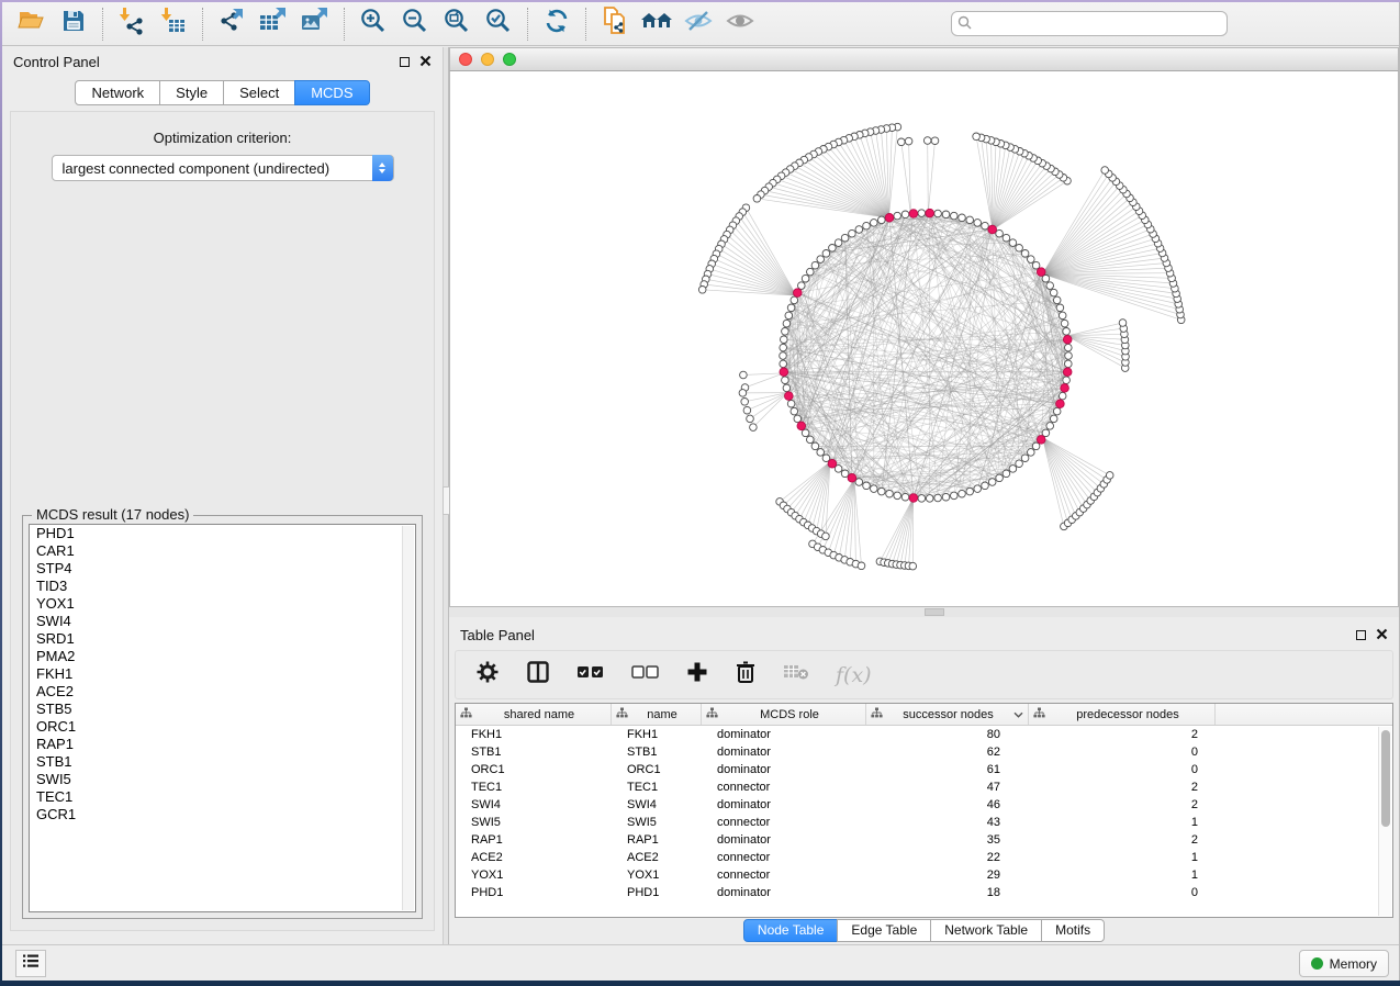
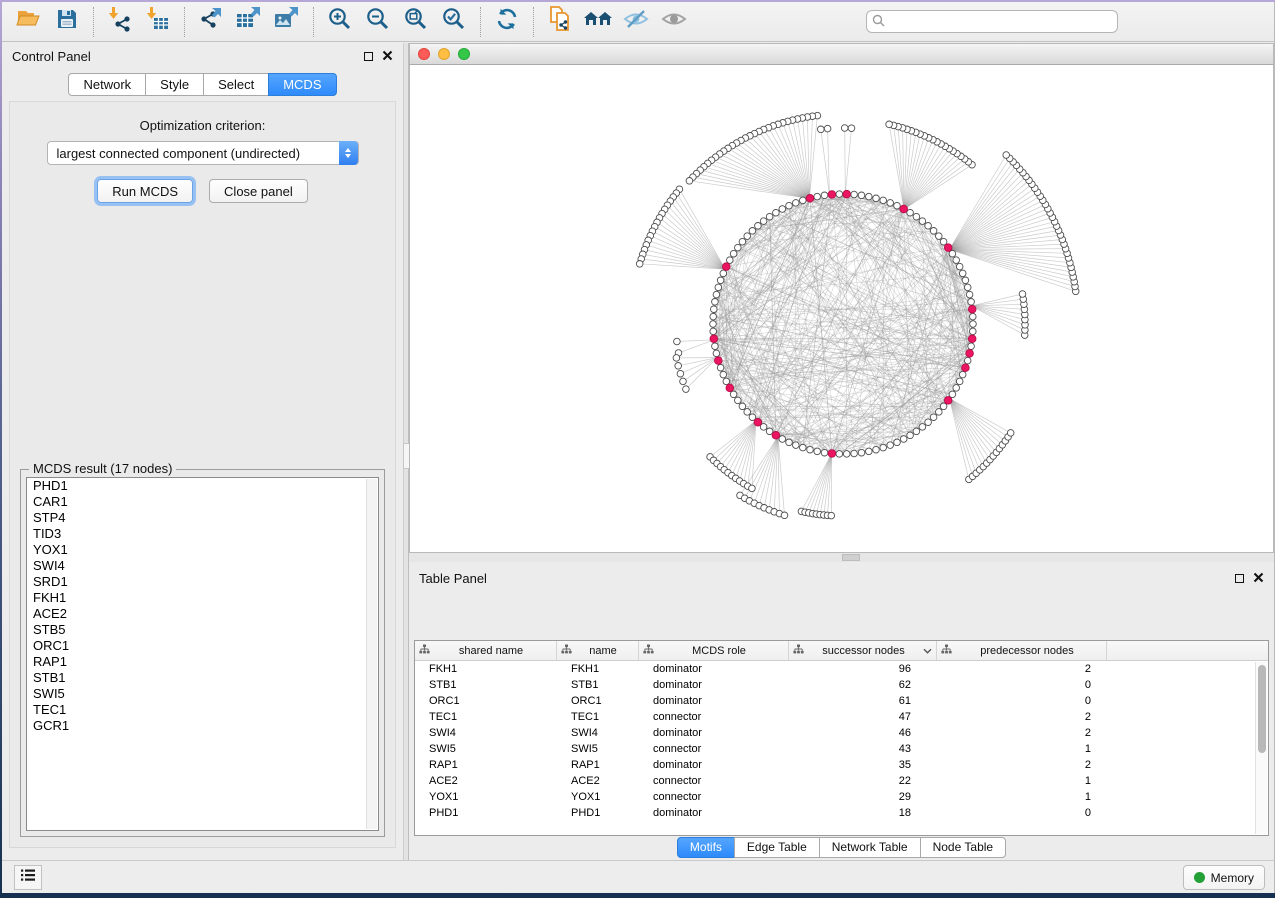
  Control Panel
  Network
  Style
  Select
  MCDS
  Optimization criterion:
  largest connected component (undirected)
+ Run MCDS
+ Close panel
  MCDS result (17 nodes)
  PHD1
  CAR1
  STP4
  TID3
  YOX1
  SWI4
  SRD1
- PMA2
  FKH1
  ACE2
  STB5
  ORC1
  RAP1
  STB1
  SWI5
  TEC1
  GCR1
  Table Panel
- f(x)
  shared name
  name
  MCDS role
  successor nodes
  predecessor nodes
  FKH1
  FKH1
  dominator
- 80
+ 96
  2
  STB1
  STB1
  dominator
  62
  0
  ORC1
  ORC1
  dominator
  61
  0
  TEC1
  TEC1
  connector
  47
  2
  SWI4
  SWI4
  dominator
  46
  2
  SWI5
  SWI5
  connector
  43
  1
  RAP1
  RAP1
  dominator
  35
  2
  ACE2
  ACE2
  connector
  22
  1
  YOX1
  YOX1
  connector
  29
  1
  PHD1
  PHD1
  dominator
  18
  0
- Node Table
+ Motifs
  Edge Table
  Network Table
- Motifs
+ Node Table
  Memory
